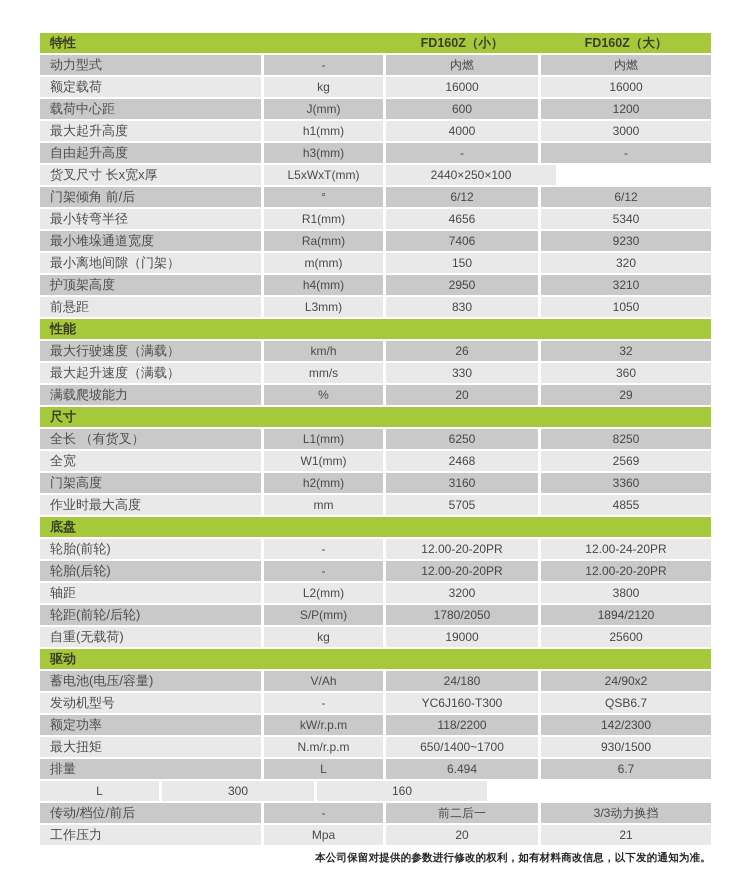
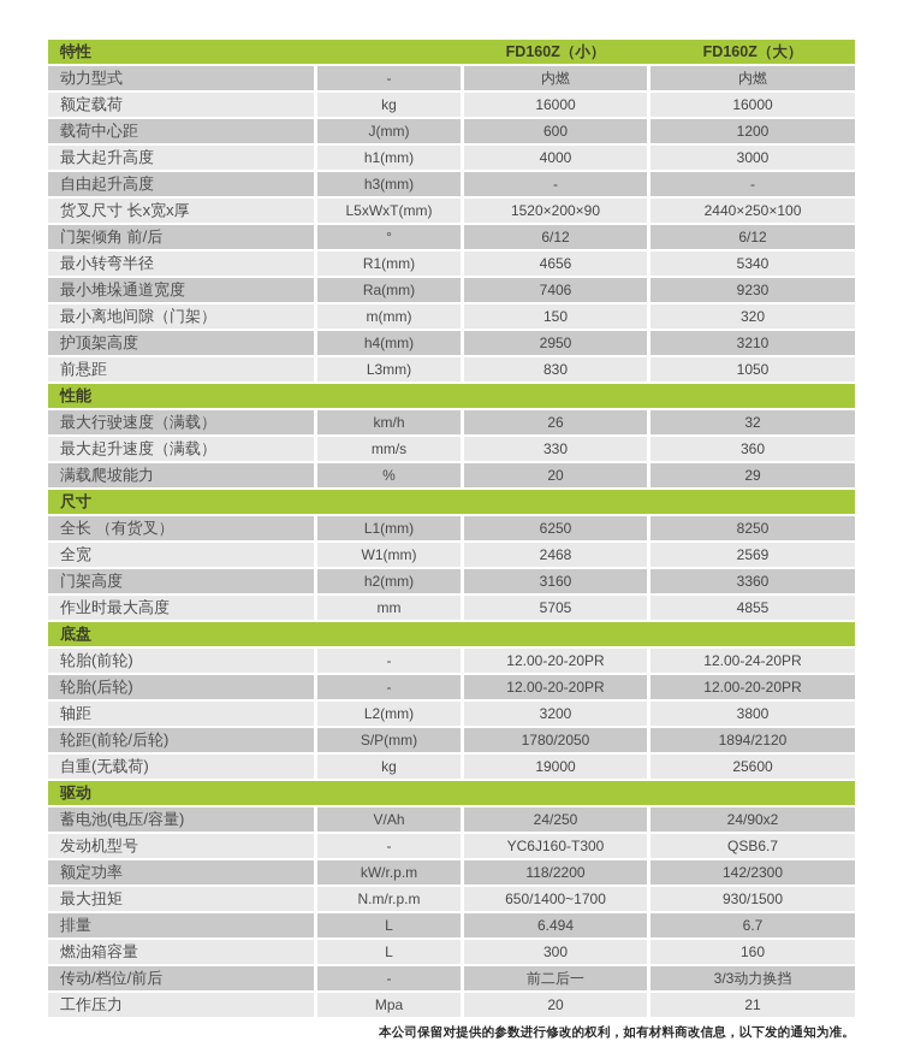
  特性
  FD160Z（小）
  FD160Z（大）
  动力型式
  -
  内燃
  内燃
  额定载荷
  kg
  16000
  16000
  载荷中心距
  J(mm)
  600
  1200
  最大起升高度
  h1(mm)
  4000
  3000
  自由起升高度
  h3(mm)
  -
  -
  货叉尺寸 长x宽x厚
  L5xWxT(mm)
+ 1520×200×90
  2440×250×100
  门架倾角 前/后
  °
  6/12
  6/12
  最小转弯半径
  R1(mm)
  4656
  5340
  最小堆垛通道宽度
  Ra(mm)
  7406
  9230
  最小离地间隙（门架）
  m(mm)
  150
  320
  护顶架高度
  h4(mm)
  2950
  3210
  前悬距
  L3mm)
  830
  1050
  性能
  最大行驶速度（满载）
  km/h
  26
  32
  最大起升速度（满载）
  mm/s
  330
  360
  满载爬坡能力
  %
  20
  29
  尺寸
  全长 （有货叉）
  L1(mm)
  6250
  8250
  全宽
  W1(mm)
  2468
  2569
  门架高度
  h2(mm)
  3160
  3360
  作业时最大高度
  mm
  5705
  4855
  底盘
  轮胎(前轮)
  -
  12.00-20-20PR
  12.00-24-20PR
  轮胎(后轮)
  -
  12.00-20-20PR
  12.00-20-20PR
  轴距
  L2(mm)
  3200
  3800
  轮距(前轮/后轮)
  S/P(mm)
  1780/2050
  1894/2120
  自重(无载荷)
  kg
  19000
  25600
  驱动
  蓄电池(电压/容量)
  V/Ah
- 24/180
+ 24/250
  24/90x2
  发动机型号
  -
  YC6J160-T300
  QSB6.7
  额定功率
  kW/r.p.m
  118/2200
  142/2300
  最大扭矩
  N.m/r.p.m
  650/1400~1700
  930/1500
  排量
  L
  6.494
  6.7
+ 燃油箱容量
  L
  300
  160
  传动/档位/前后
  -
  前二后一
  3/3动力换挡
  工作压力
  Mpa
  20
  21
  本公司保留对提供的参数进行修改的权利，如有材料商改信息，以下发的通知为准。
